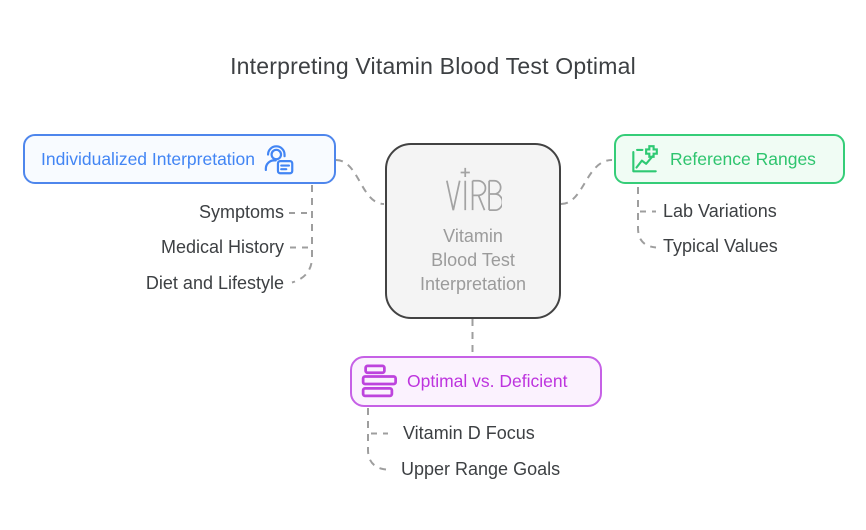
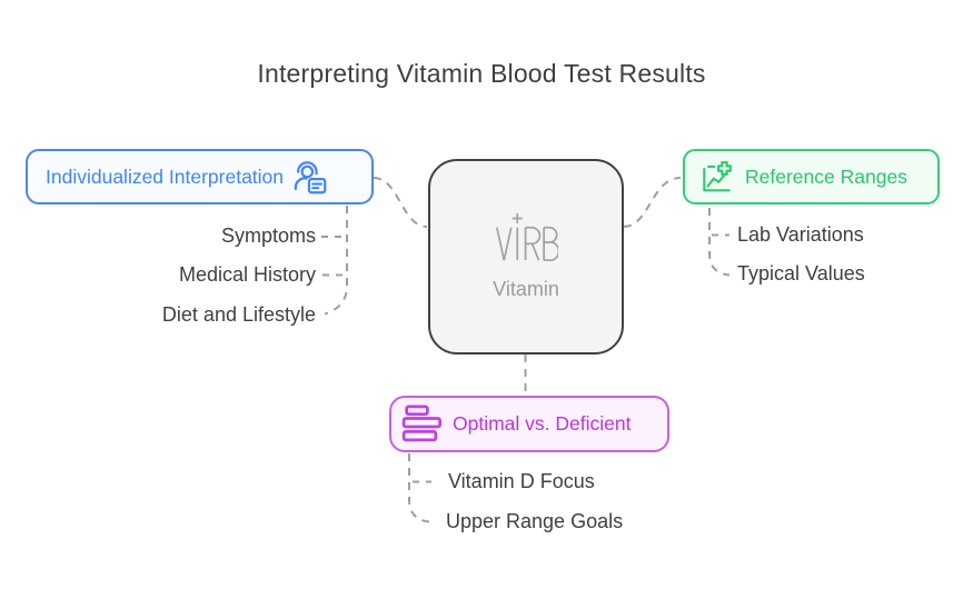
- Interpreting Vitamin Blood Test Optimal
+ Interpreting Vitamin Blood Test Results
  Individualized Interpretation
  Reference Ranges
  Optimal vs. Deficient
  Vitamin
- Blood Test
- Interpretation
  Symptoms
  Medical History
  Diet and Lifestyle
  Lab Variations
  Typical Values
  Vitamin D Focus
  Upper Range Goals
